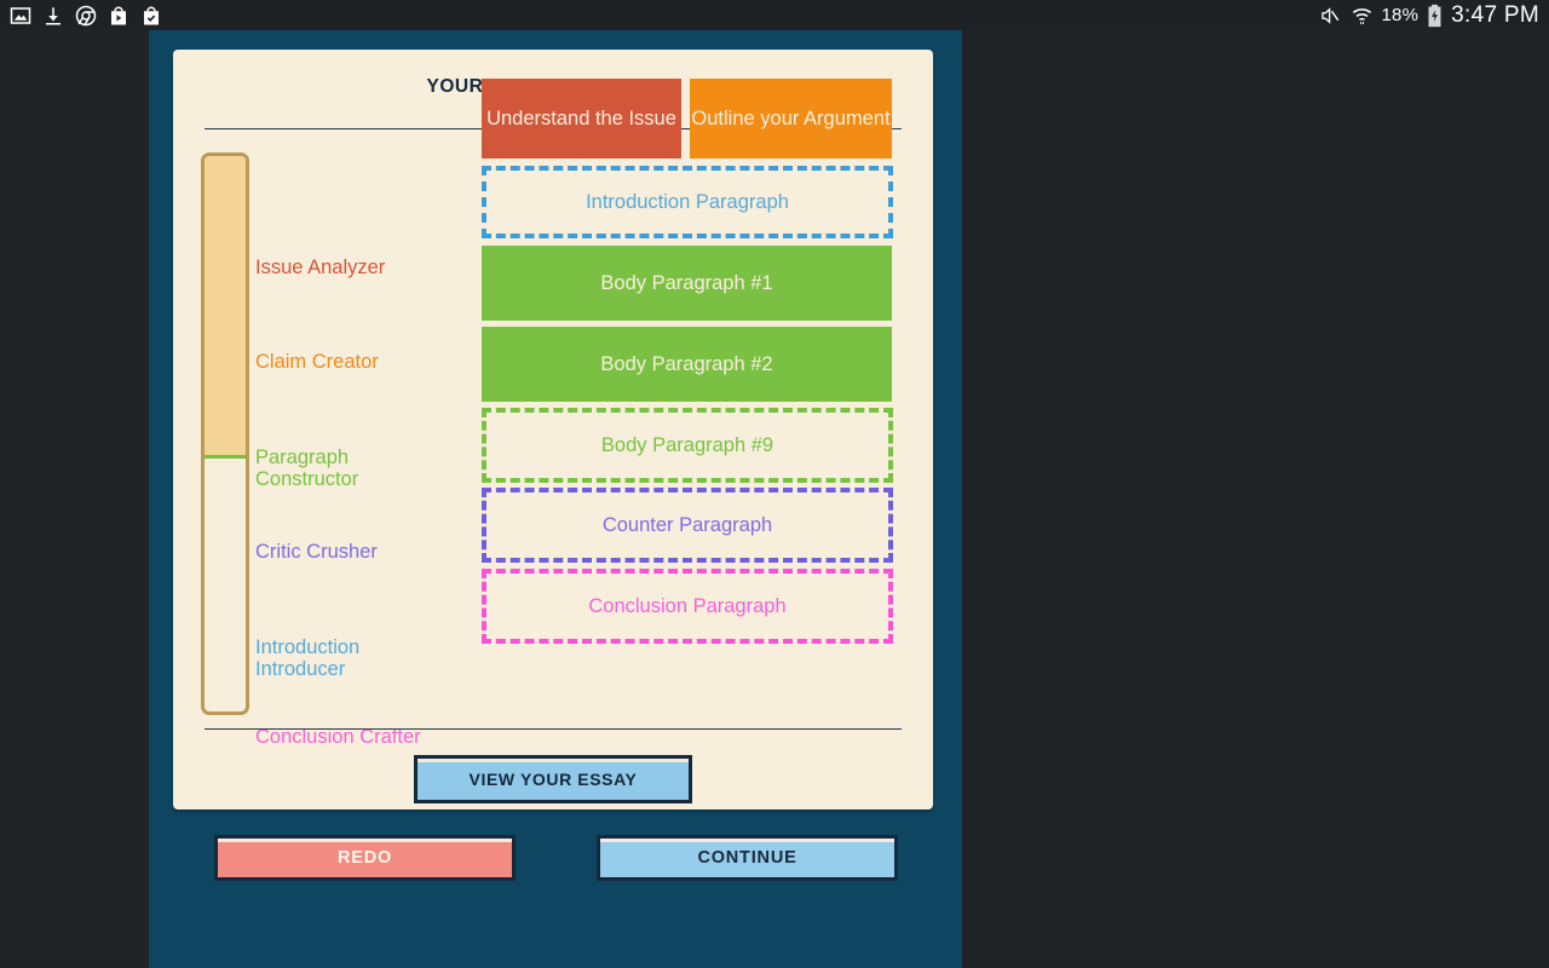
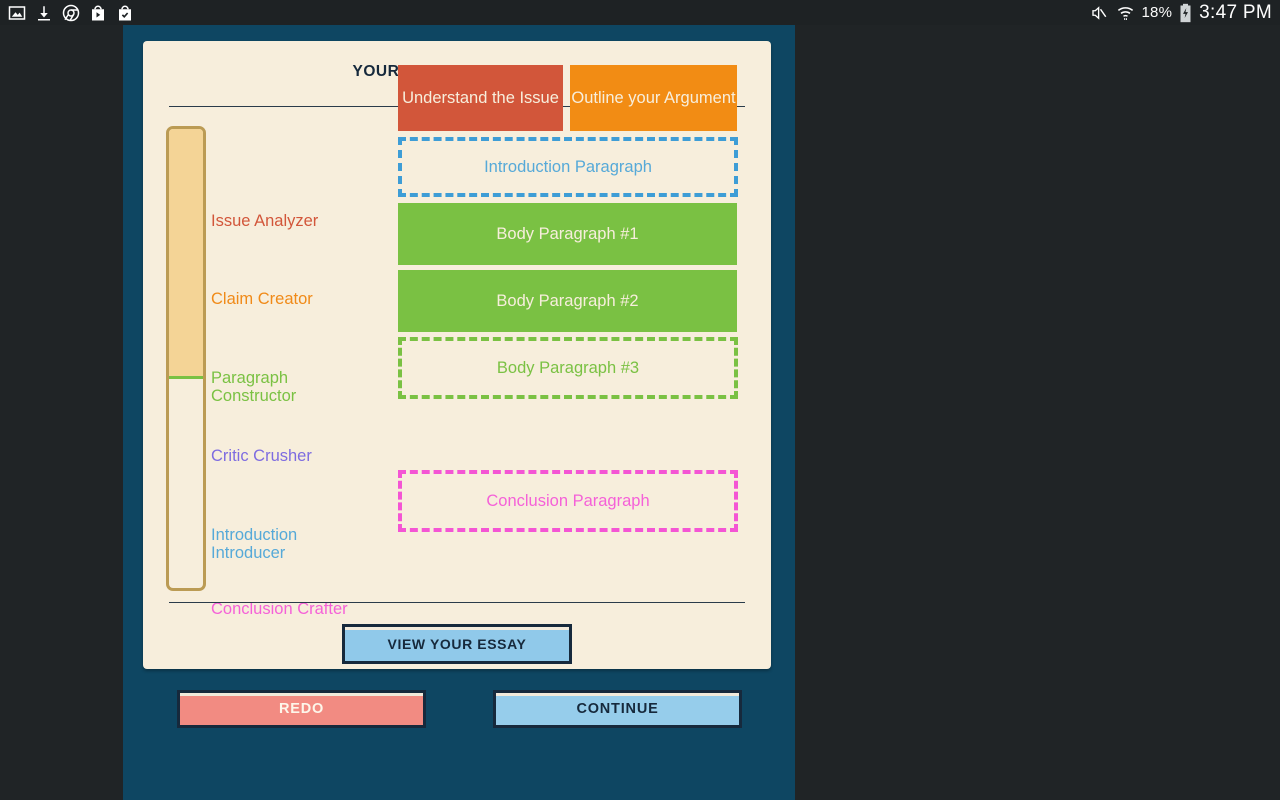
  18%
  3:47 PM
  Issue Analyzer
  Claim Creator
  Paragraph
  Constructor
  Critic Crusher
  Introduction
  Introducer
  Conclusion Crafter
  Understand the Issue
  Outline your Argument
  Introduction Paragraph
  Body Paragraph #1
  Body Paragraph #2
- Body Paragraph #9
+ Body Paragraph #3
- Counter Paragraph
  Conclusion Paragraph
  VIEW YOUR ESSAY
  REDO
  CONTINUE
